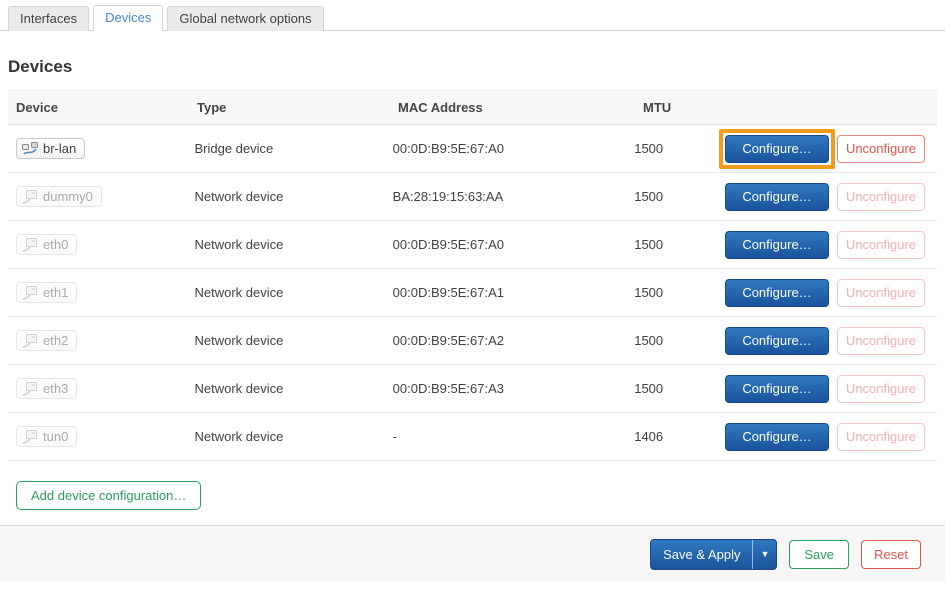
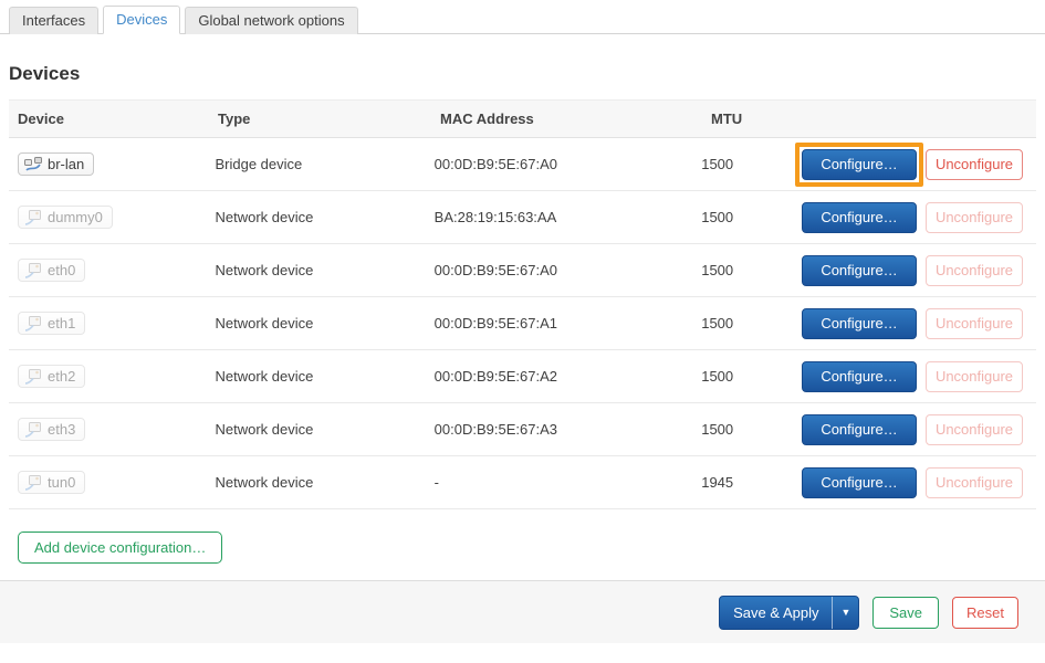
  Interfaces
  Devices
  Global network options
  Devices
  Device
  Type
  MAC Address
  MTU
  br-lan
  Bridge device
  00:0D:B9:5E:67:A0
  1500
  Configure…
  Unconfigure
  dummy0
  Network device
  BA:28:19:15:63:AA
  1500
  Configure…
  Unconfigure
  eth0
  Network device
  00:0D:B9:5E:67:A0
  1500
  Configure…
  Unconfigure
  eth1
  Network device
  00:0D:B9:5E:67:A1
  1500
  Configure…
  Unconfigure
  eth2
  Network device
  00:0D:B9:5E:67:A2
  1500
  Configure…
  Unconfigure
  eth3
  Network device
  00:0D:B9:5E:67:A3
  1500
  Configure…
  Unconfigure
  tun0
  Network device
  -
- 1406
+ 1945
  Configure…
  Unconfigure
  Add device configuration…
  Save & Apply
  ▼
  Save
  Reset
